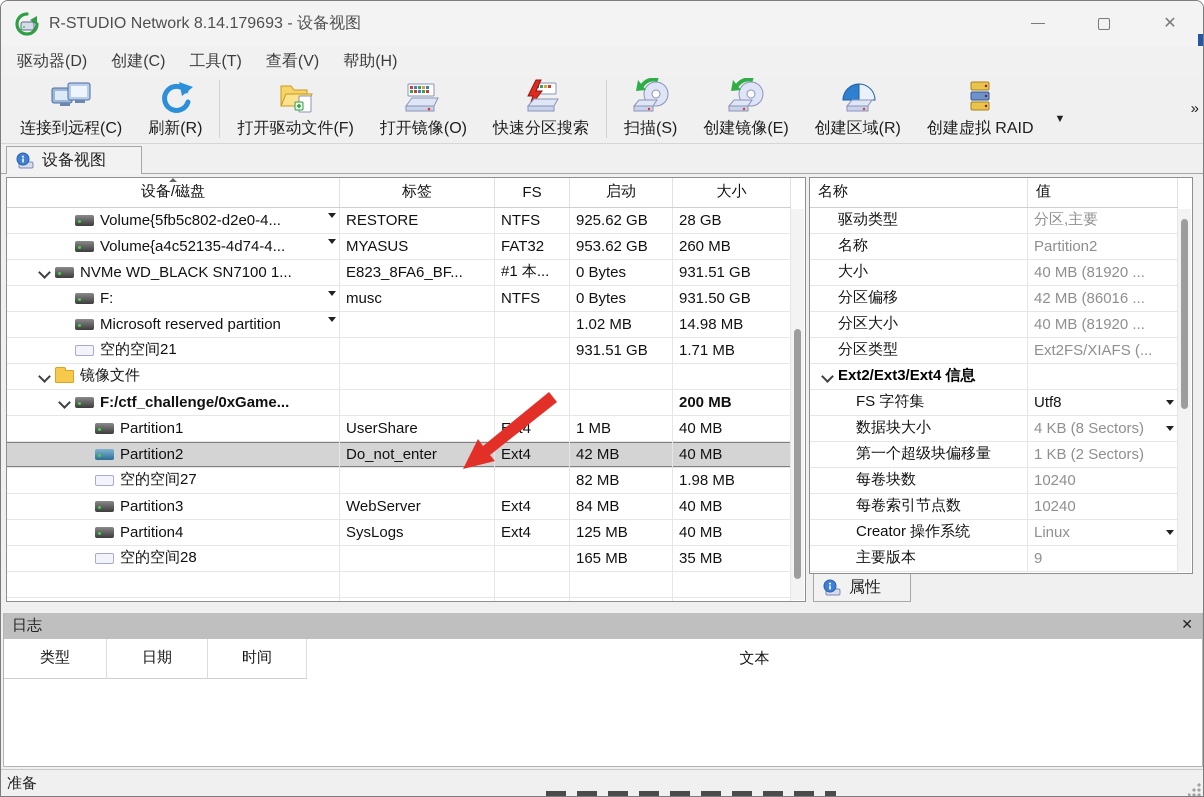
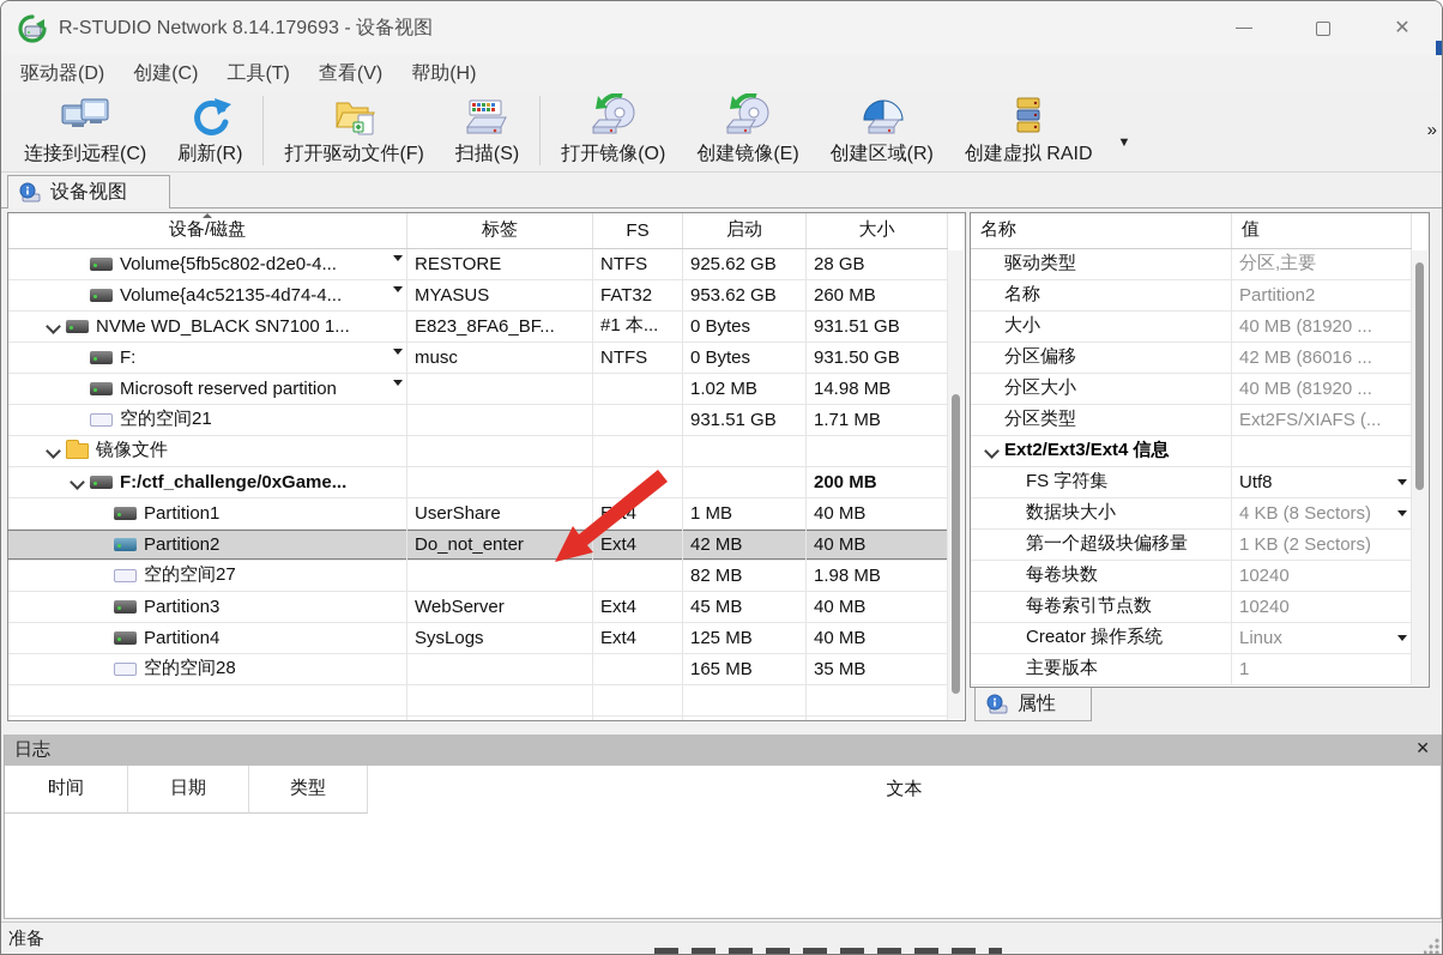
  R-STUDIO Network 8.14.179693 - 设备视图
  ✕
  驱动器(D)
  创建(C)
  工具(T)
  查看(V)
  帮助(H)
  连接到远程(C)
  刷新(R)
  打开驱动文件(F)
- 打开镜像(O)
+ 扫描(S)
- 快速分区搜索
- 扫描(S)
+ 打开镜像(O)
  创建镜像(E)
  创建区域(R)
  创建虚拟 RAID
  ▼
  »
  设备视图
  设备/磁盘
  标签
  FS
  启动
  大小
  Volume{5fb5c802-d2e0-4...
  RESTORE
  NTFS
  925.62 GB
  28 GB
  Volume{a4c52135-4d74-4...
  MYASUS
  FAT32
  953.62 GB
  260 MB
  NVMe WD_BLACK SN7100 1...
  E823_8FA6_BF...
  #1 本...
  0 Bytes
  931.51 GB
  F:
  musc
  NTFS
  0 Bytes
  931.50 GB
  Microsoft reserved partition
  1.02 MB
  14.98 MB
  空的空间21
  931.51 GB
  1.71 MB
  镜像文件
  F:/ctf_challenge/0xGame...
  200 MB
  Partition1
  UserShare
  1 MB
  40 MB
  Partition2
  Do_not_enter
  Ext4
  42 MB
  40 MB
  空的空间27
  82 MB
  1.98 MB
  Partition3
  WebServer
  Ext4
- 84 MB
+ 45 MB
  40 MB
  Partition4
  SysLogs
  Ext4
  125 MB
  40 MB
  空的空间28
  165 MB
  35 MB
  名称
  值
  驱动类型
  分区,主要
  名称
  Partition2
  大小
  40 MB (81920 ...
  分区偏移
  42 MB (86016 ...
  分区大小
  40 MB (81920 ...
  分区类型
  Ext2FS/XIAFS (...
  Ext2/Ext3/Ext4 信息
  FS 字符集
  Utf8
  数据块大小
  4 KB (8 Sectors)
  第一个超级块偏移量
  1 KB (2 Sectors)
  每卷块数
  10240
  每卷索引节点数
  10240
  Creator 操作系统
  Linux
  主要版本
- 9
+ 1
  属性
  日志
  ✕
- 类型
+ 时间
  日期
- 时间
+ 类型
  文本
  准备
